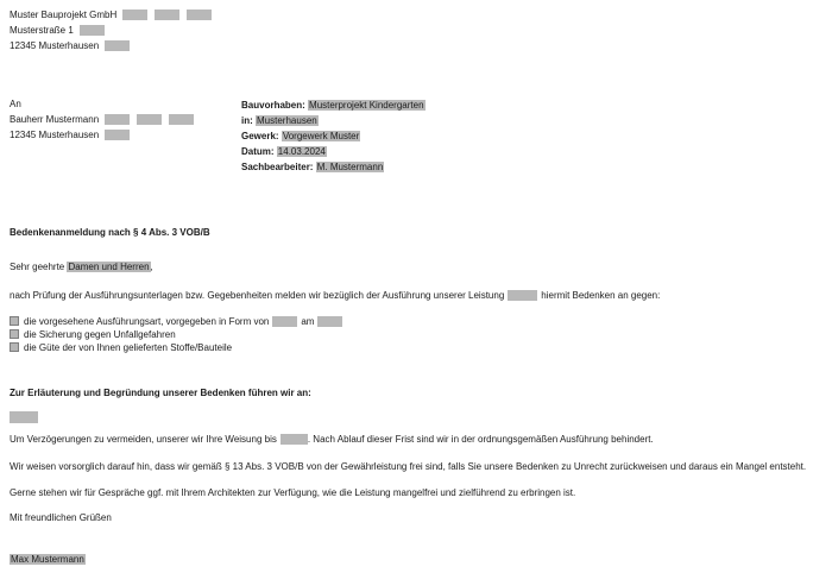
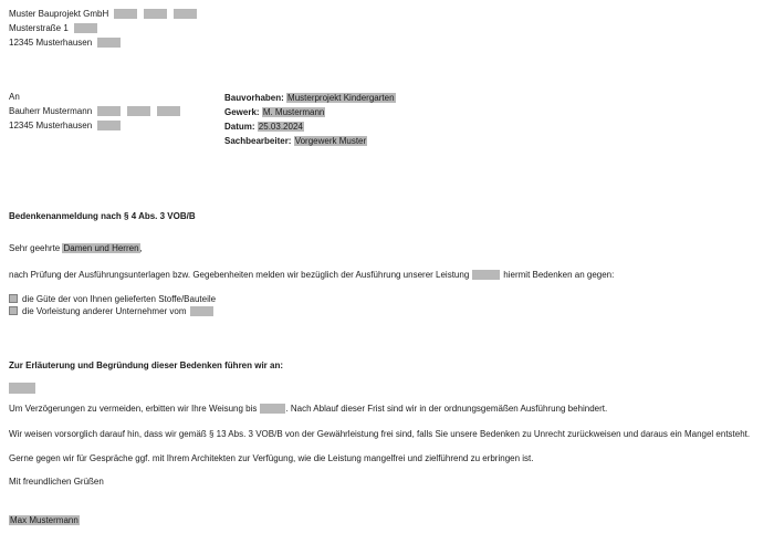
  Muster Bauprojekt GmbH
  Musterstraße 1
  12345 Musterhausen
  An
  Bauherr Mustermann
  12345 Musterhausen
  Bauvorhaben: Musterprojekt Kindergarten
- in: Musterhausen
- Gewerk: Vorgewerk Muster
+ Gewerk: M. Mustermann
- Datum: 14.03.2024
+ Datum: 25.03.2024
- Sachbearbeiter: M. Mustermann
+ Sachbearbeiter: Vorgewerk Muster
  Bedenkenanmeldung nach § 4 Abs. 3 VOB/B
  Sehr geehrte Damen und Herren,
  nach Prüfung der Ausführungsunterlagen bzw. Gegebenheiten melden wir bezüglich der Ausführung unserer Leistung hiermit Bedenken an gegen:
- die vorgesehene Ausführungsart, vorgegeben in Form von am
- die Sicherung gegen Unfallgefahren
  die Güte der von Ihnen gelieferten Stoffe/Bauteile
+ die Vorleistung anderer Unternehmer vom
- Zur Erläuterung und Begründung unserer Bedenken führen wir an:
+ Zur Erläuterung und Begründung dieser Bedenken führen wir an:
- Um Verzögerungen zu vermeiden, unserer wir Ihre Weisung bis . Nach Ablauf dieser Frist sind wir in der ordnungsgemäßen Ausführung behindert.
+ Um Verzögerungen zu vermeiden, erbitten wir Ihre Weisung bis . Nach Ablauf dieser Frist sind wir in der ordnungsgemäßen Ausführung behindert.
  Wir weisen vorsorglich darauf hin, dass wir gemäß § 13 Abs. 3 VOB/B von der Gewährleistung frei sind, falls Sie unsere Bedenken zu Unrecht zurückweisen und daraus ein Mangel entsteht.
- Gerne stehen wir für Gespräche ggf. mit Ihrem Architekten zur Verfügung, wie die Leistung mangelfrei und zielführend zu erbringen ist.
+ Gerne gegen wir für Gespräche ggf. mit Ihrem Architekten zur Verfügung, wie die Leistung mangelfrei und zielführend zu erbringen ist.
  Mit freundlichen Grüßen
  Max Mustermann
